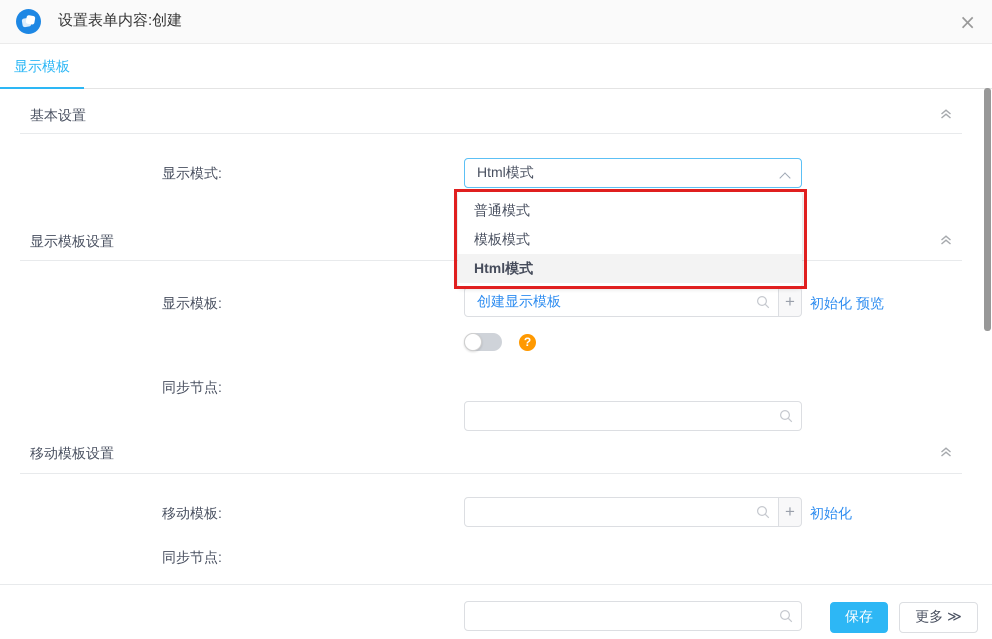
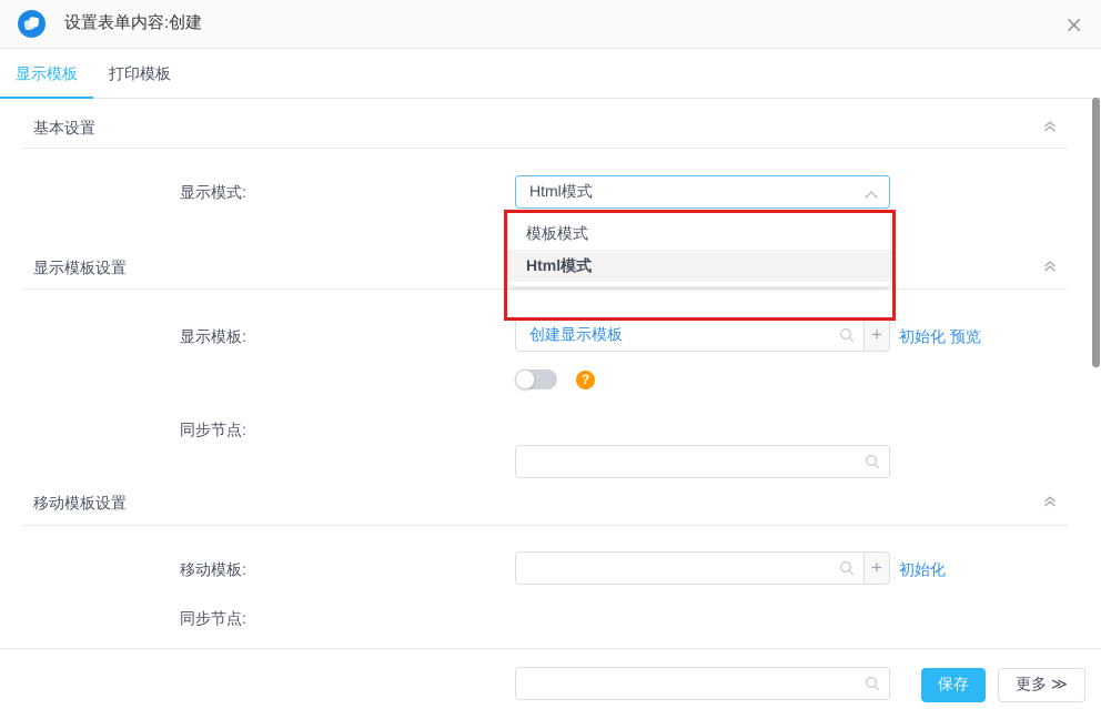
  设置表单内容:创建
  ×
  显示模板
+ 打印模板
  基本设置
  显示模式:
  Html模式
  显示模板设置
  显示模板:
  创建显示模板
  +
  初始化
  预览
  ?
  同步节点:
  移动模板设置
  移动模板:
  +
  初始化
  同步节点:
- 普通模式
  模板模式
  Html模式
  保存
  更多 ≫
